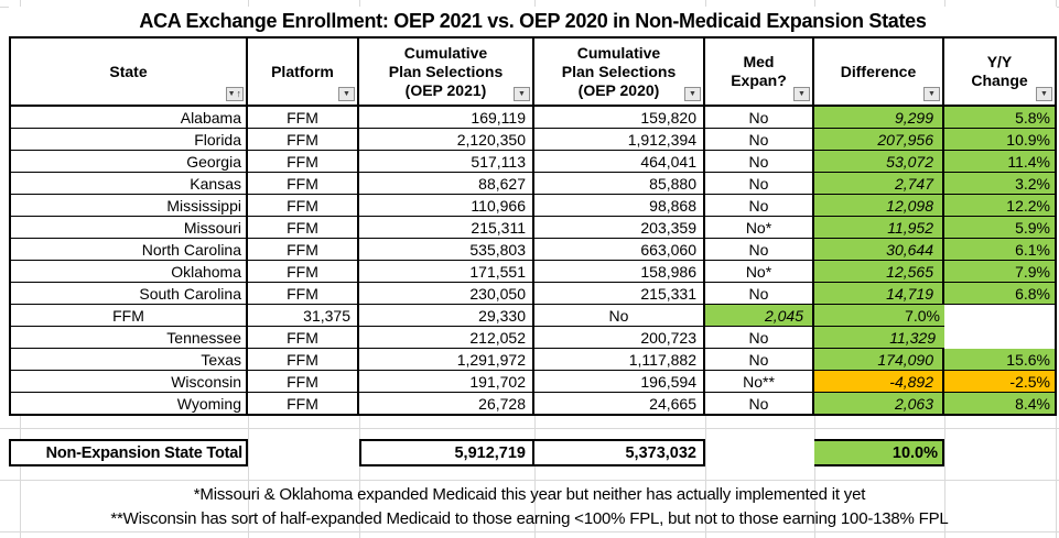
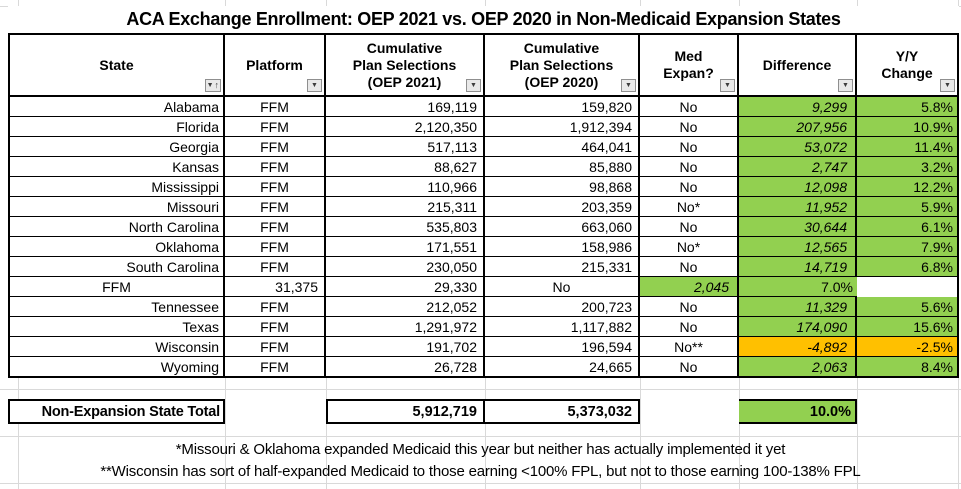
  ACA Exchange Enrollment: OEP 2021 vs. OEP 2020 in Non-Medicaid Expansion States
  State
  ↑
  Platform
  Cumulative
  Plan Selections
  (OEP 2021)
  Cumulative
  Plan Selections
  (OEP 2020)
  Med
  Expan?
  Difference
  Y/Y
  Change
  Alabama
  FFM
  169,119
  159,820
  No
  9,299
  5.8%
  Florida
  FFM
  2,120,350
  1,912,394
  No
  207,956
  10.9%
  Georgia
  FFM
  517,113
  464,041
  No
  53,072
  11.4%
  Kansas
  FFM
  88,627
  85,880
  No
  2,747
  3.2%
  Mississippi
  FFM
  110,966
  98,868
  No
  12,098
  12.2%
  Missouri
  FFM
  215,311
  203,359
  No*
  11,952
  5.9%
  North Carolina
  FFM
  535,803
  663,060
  No
  30,644
  6.1%
  Oklahoma
  FFM
  171,551
  158,986
  No*
  12,565
  7.9%
  South Carolina
  FFM
  230,050
  215,331
  No
  14,719
  6.8%
  FFM
  31,375
  29,330
  No
  2,045
  7.0%
  Tennessee
  FFM
  212,052
  200,723
  No
  11,329
+ 5.6%
  Texas
  FFM
  1,291,972
  1,117,882
  No
  174,090
  15.6%
  Wisconsin
  FFM
  191,702
  196,594
  No**
  -4,892
  -2.5%
  Wyoming
  FFM
  26,728
  24,665
  No
  2,063
  8.4%
  Non-Expansion State Total
  5,912,719
  5,373,032
  10.0%
  *Missouri & Oklahoma expanded Medicaid this year but neither has actually implemented it yet
  **Wisconsin has sort of half-expanded Medicaid to those earning <100% FPL, but not to those earning 100-138% FPL
